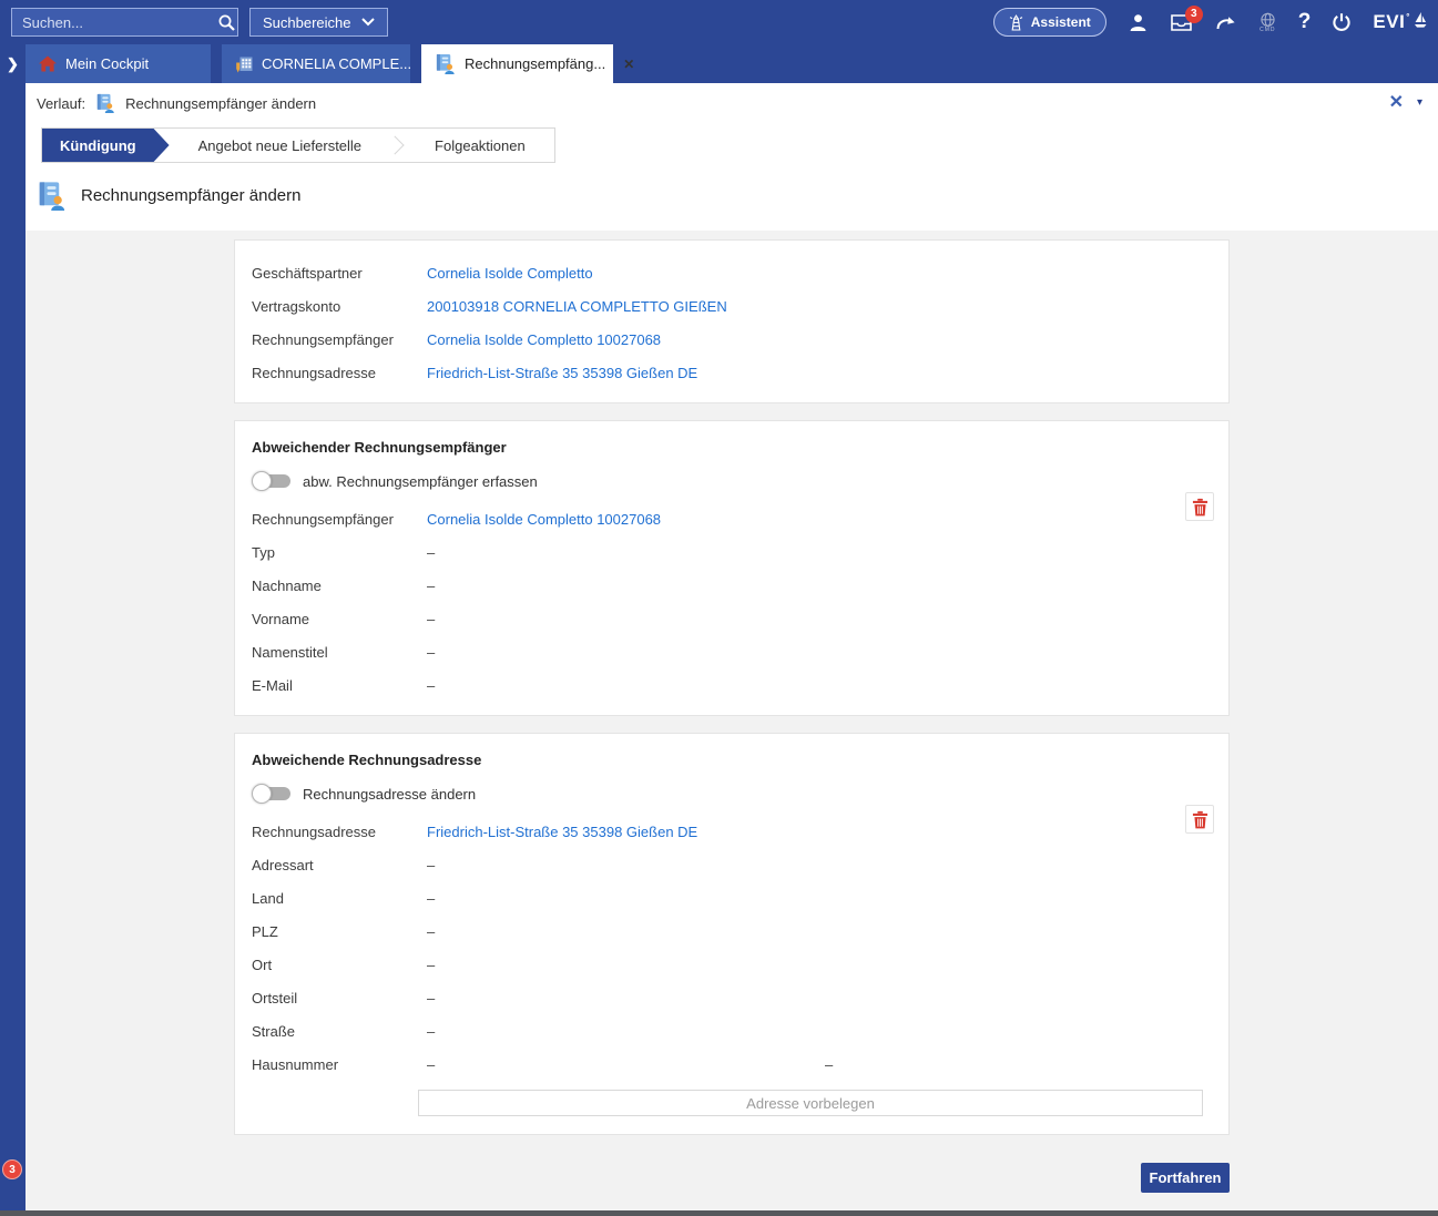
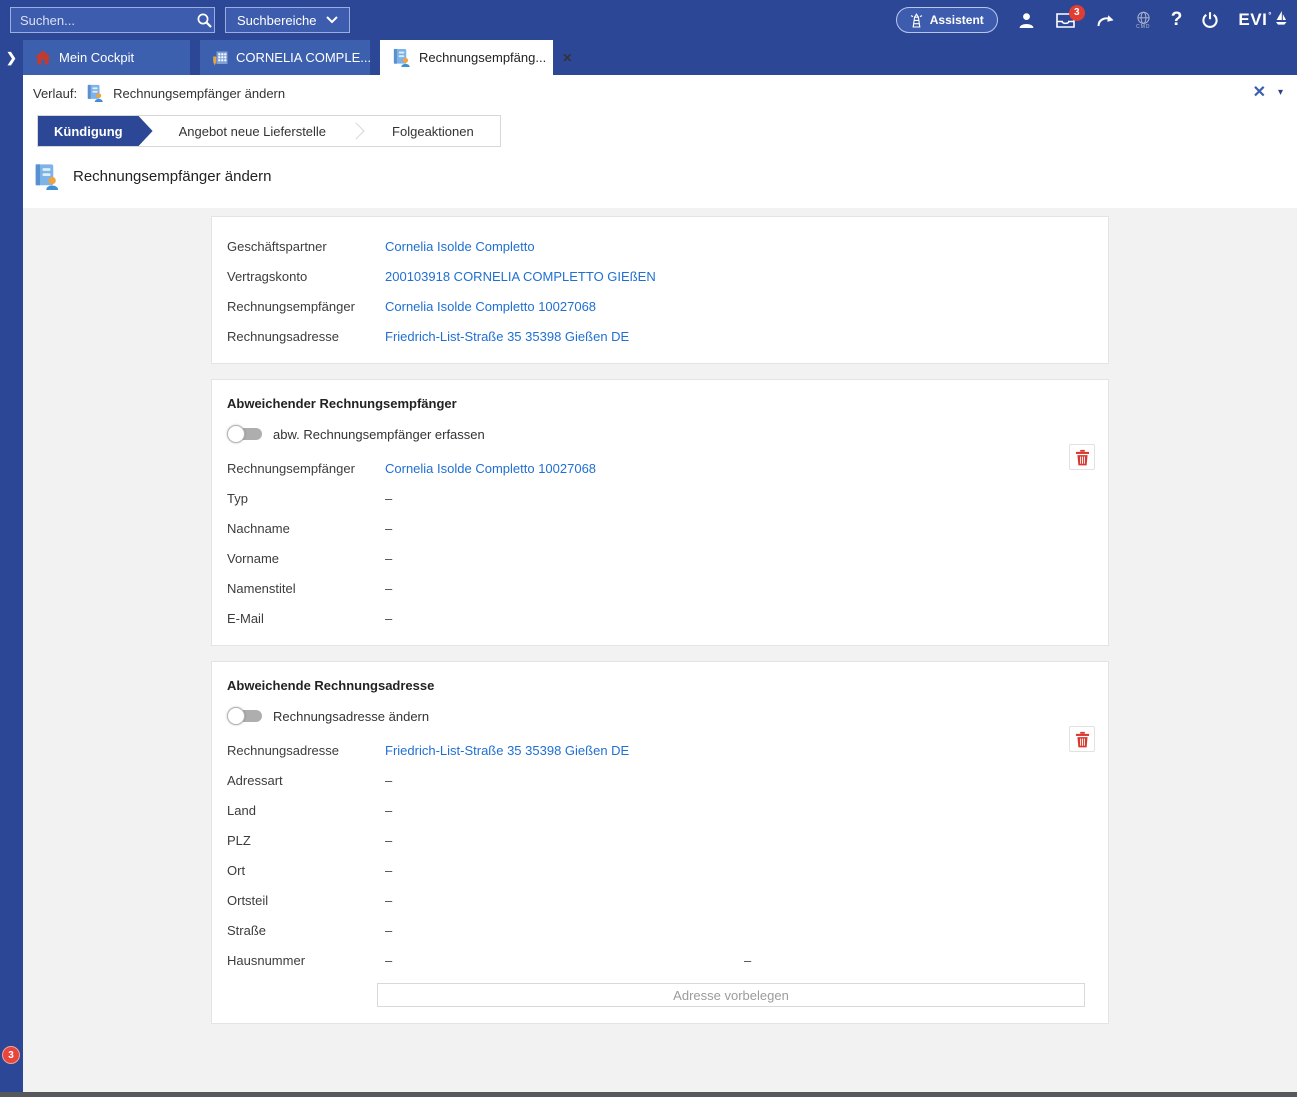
  Suchen...
  Suchbereiche
  Assistent
  3
  ?
  EVI
  °
  ❯
  Mein Cockpit
  CORNELIA COMPLE...
  Rechnungsempfäng...
  ✕
  3
  Verlauf:
  Rechnungsempfänger ändern
  ✕
  ▾
  Kündigung
  Angebot neue Lieferstelle
  Folgeaktionen
  Rechnungsempfänger ändern
  Geschäftspartner
  Cornelia Isolde Completto
  Vertragskonto
  200103918 CORNELIA COMPLETTO GIEßEN
  Rechnungsempfänger
  Cornelia Isolde Completto 10027068
  Rechnungsadresse
  Friedrich-List-Straße 35 35398 Gießen DE
  Abweichender Rechnungsempfänger
  abw. Rechnungsempfänger erfassen
  Rechnungsempfänger
  Cornelia Isolde Completto 10027068
  Typ
  –
  Nachname
  –
  Vorname
  –
  Namenstitel
  –
  E-Mail
  –
  Abweichende Rechnungsadresse
  Rechnungsadresse ändern
  Rechnungsadresse
  Friedrich-List-Straße 35 35398 Gießen DE
  Adressart
  –
  Land
  –
  PLZ
  –
  Ort
  –
  Ortsteil
  –
  Straße
  –
  Hausnummer
  –
  –
  Adresse vorbelegen
- Fortfahren
